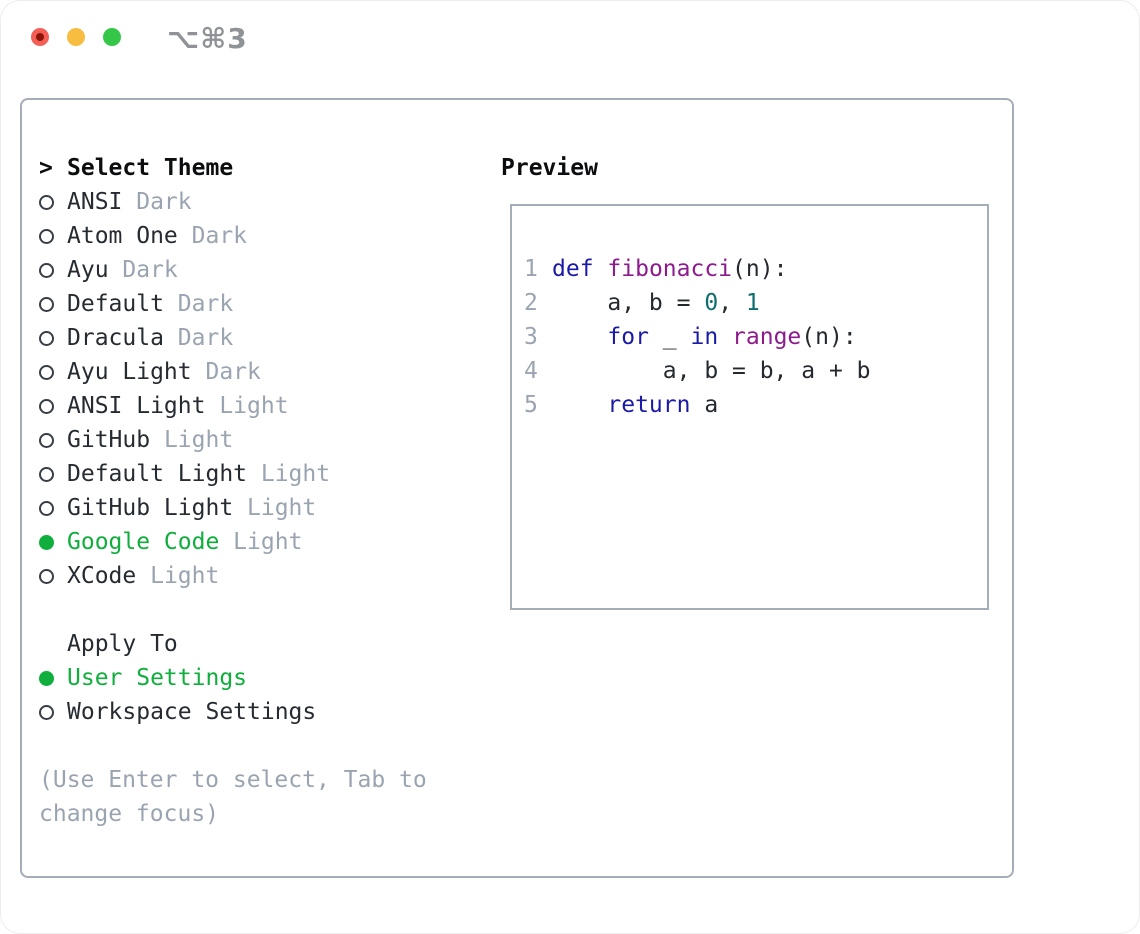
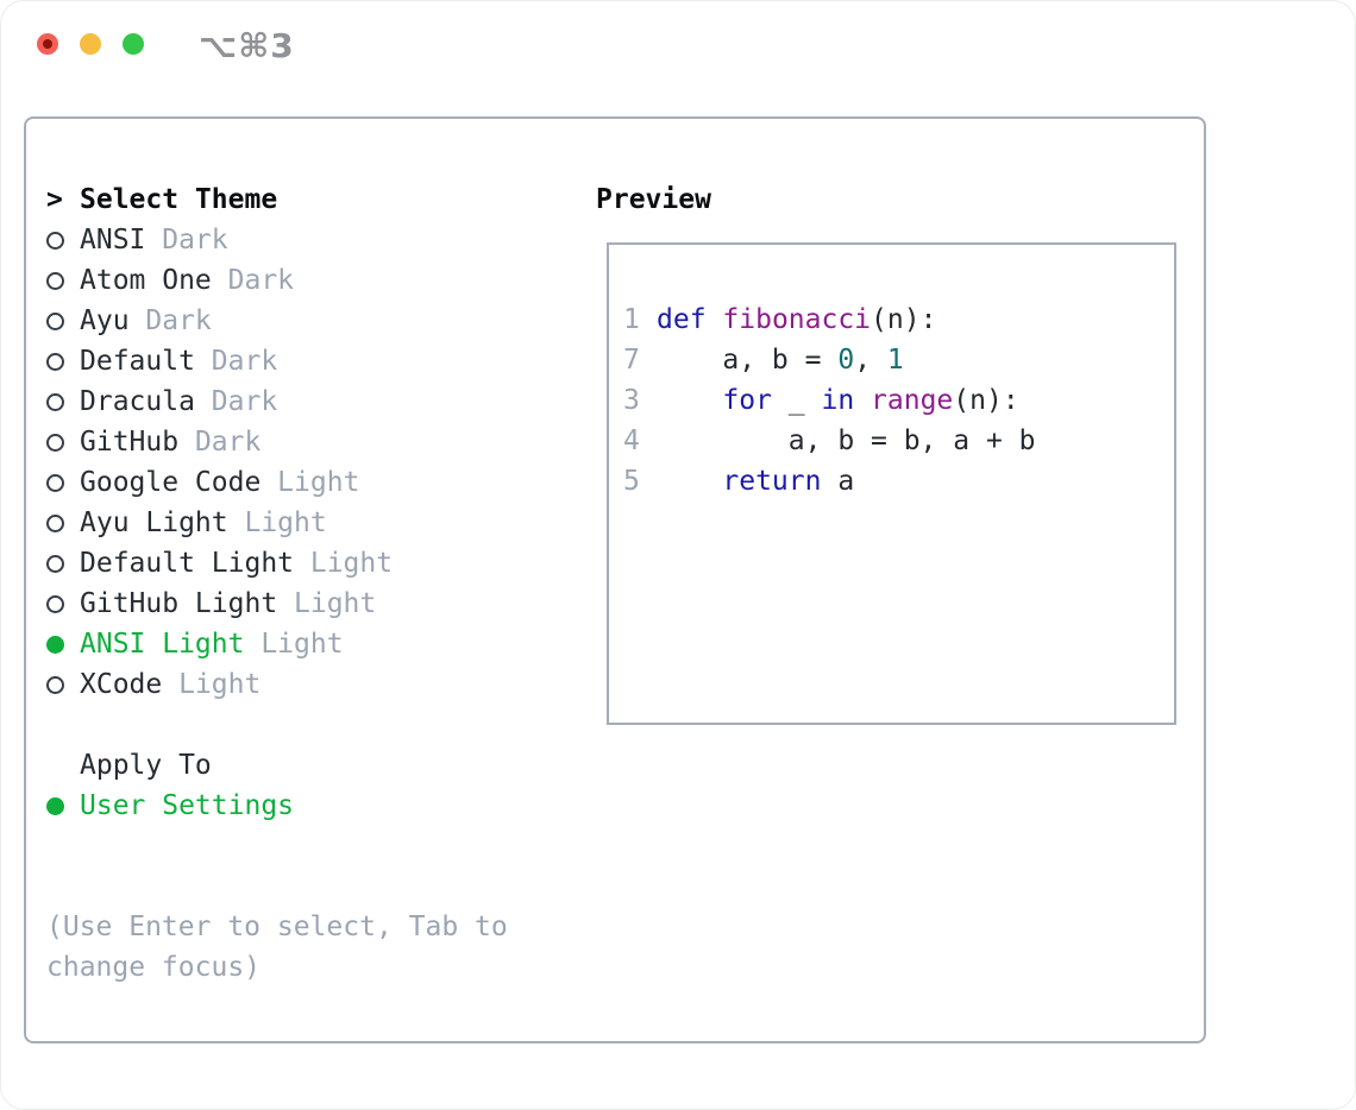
  ⌥⌘3
  >
  Select Theme
  ANSI
  Dark
  Atom One
  Dark
  Ayu
  Dark
  Default
  Dark
  Dracula
  Dark
- Ayu Light
+ GitHub
  Dark
- ANSI Light
+ Google Code
  Light
- GitHub
+ Ayu Light
  Light
  Default Light
  Light
  GitHub Light
  Light
- Google Code
+ ANSI Light
  Light
  XCode
  Light
  Apply To
  User Settings
- Workspace Settings
  (Use Enter to select, Tab to
  change focus)
  Preview
  1
  def
  fibonacci
  (n):
- 2
+ 7
  a, b =
  0
  ,
  1
  3
  for
  _
  in
  range
  (n):
  4
  a, b = b, a + b
  5
  return
  a
